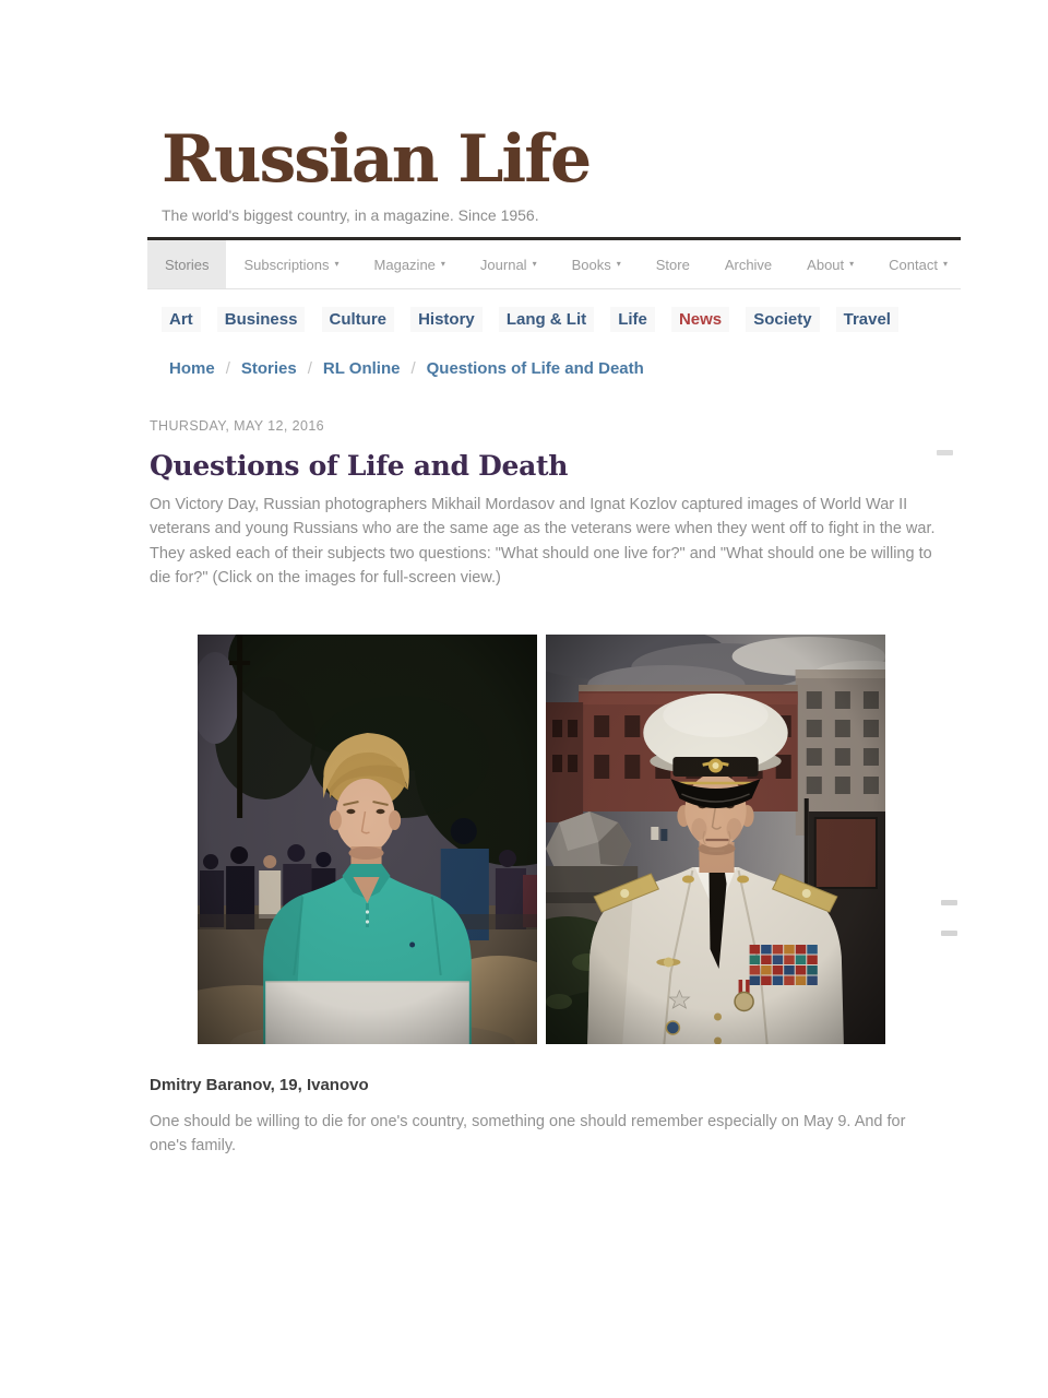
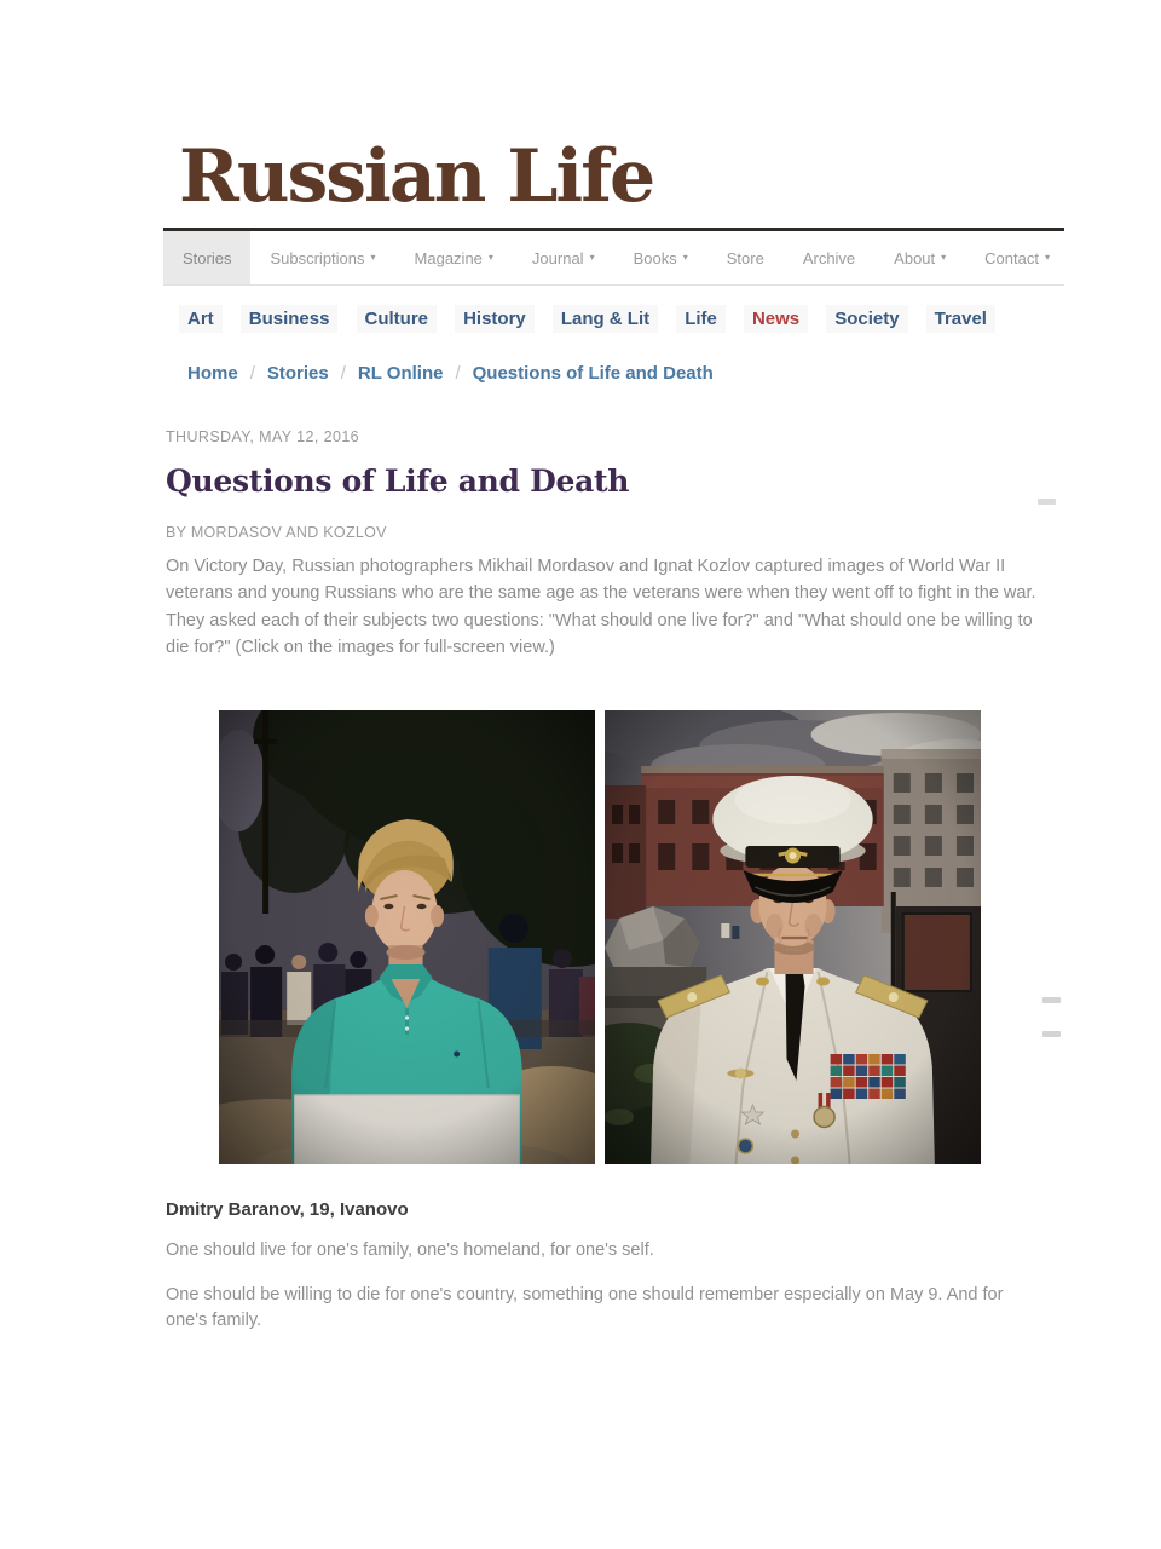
  Russian Life
- The world's biggest country, in a magazine. Since 1956.
  Stories
  Subscriptions
  ▾
  Magazine
  ▾
  Journal
  ▾
  Books
  ▾
  Store
  Archive
  About
  ▾
  Contact
  ▾
  Art
  Business
  Culture
  History
  Lang & Lit
  Life
  News
  Society
  Travel
  Home
  /
  Stories
  /
  RL Online
  /
  Questions of Life and Death
  THURSDAY, MAY 12, 2016
  Questions of Life and Death
+ BY MORDASOV AND KOZLOV
  On Victory Day, Russian photographers Mikhail Mordasov and Ignat Kozlov captured images of World War II veterans and young Russians who are the same age as the veterans were when they went off to fight in the war. They asked each of their subjects two questions: "What should one live for?" and "What should one be willing to die for?" (Click on the images for full-screen view.)
  Dmitry Baranov, 19, Ivanovo
+ One should live for one's family, one's homeland, for one's self.
  One should be willing to die for one's country, something one should remember especially on May 9. And for one's family.
